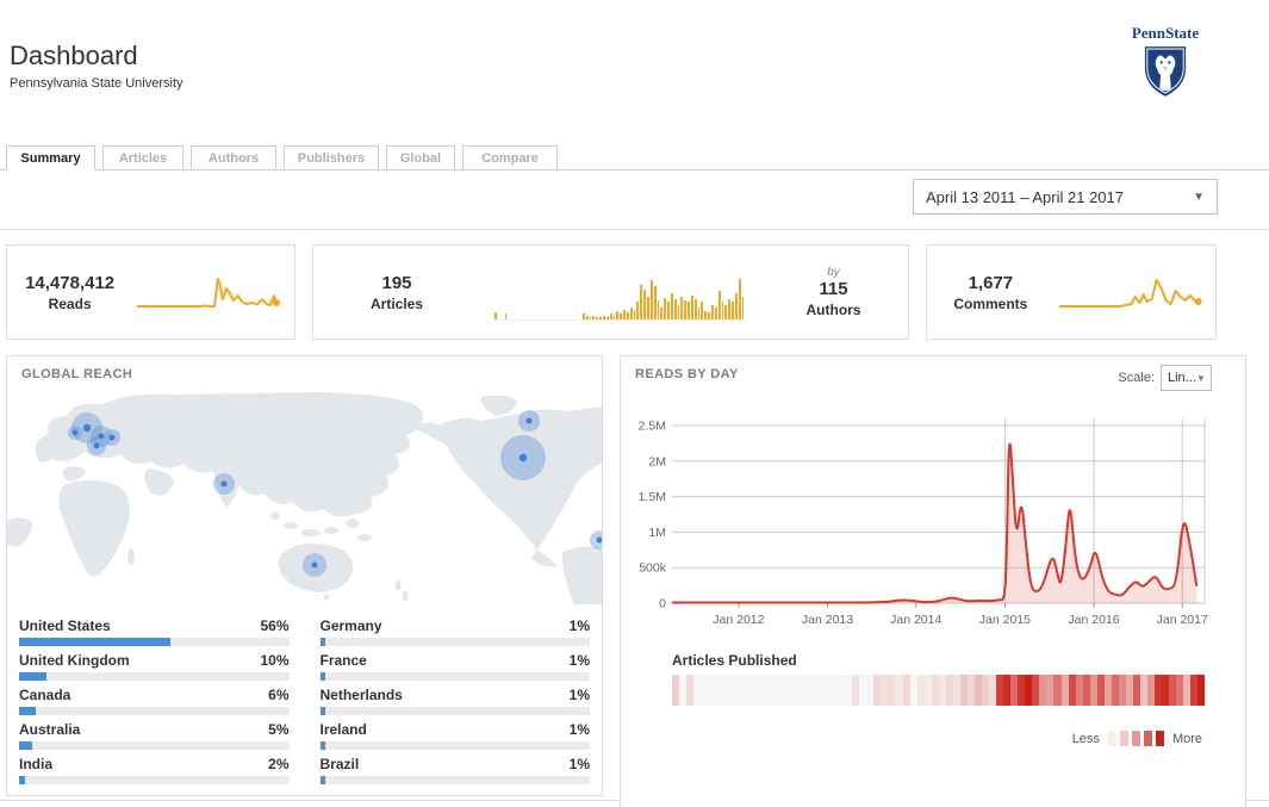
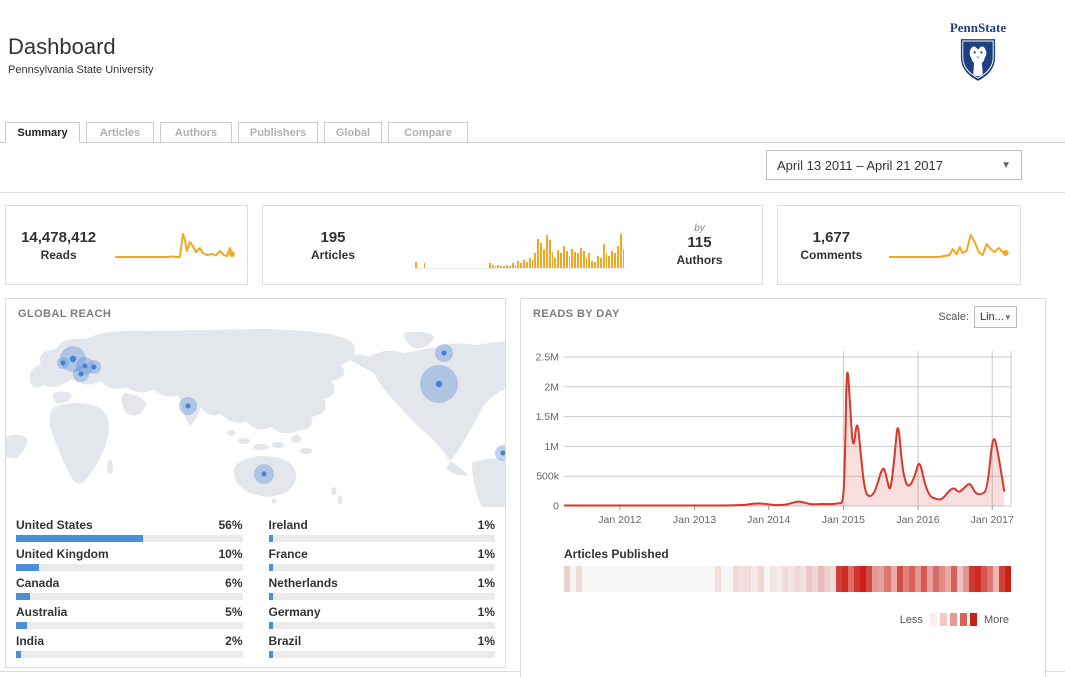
  Dashboard
  Pennsylvania State University
  PennState
  Summary
  Articles
  Authors
  Publishers
  Global
  Compare
  April 13 2011 – April 21 2017
  ▼
  14,478,412
  Reads
  195
  Articles
  by
  115
  Authors
  1,677
  Comments
  GLOBAL REACH
  United States
  56%
- Germany
+ Ireland
  1%
  United Kingdom
  10%
  France
  1%
  Canada
  6%
  Netherlands
  1%
  Australia
  5%
- Ireland
+ Germany
  1%
  India
  2%
  Brazil
  1%
  READS BY DAY
  Scale:
  Lin...
  ▼
  0
  500k
  1M
  1.5M
  2M
  2.5M
  Jan 2012
  Jan 2013
  Jan 2014
  Jan 2015
  Jan 2016
  Jan 2017
  Articles Published
  Less
  More
